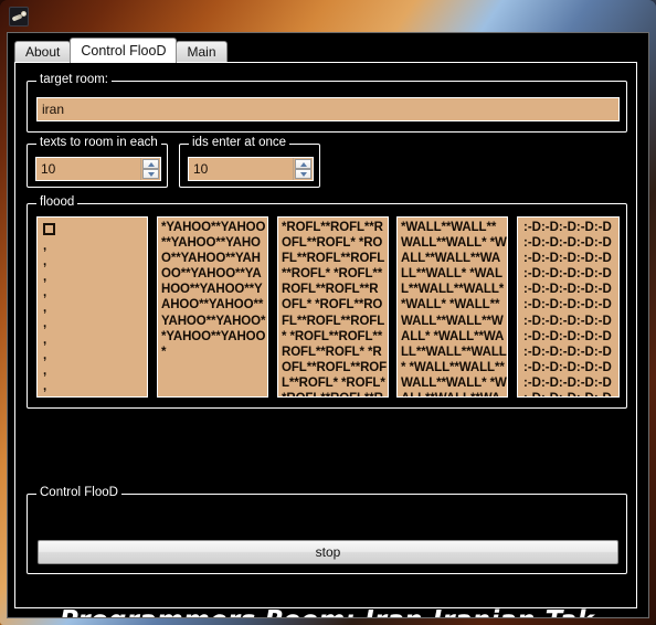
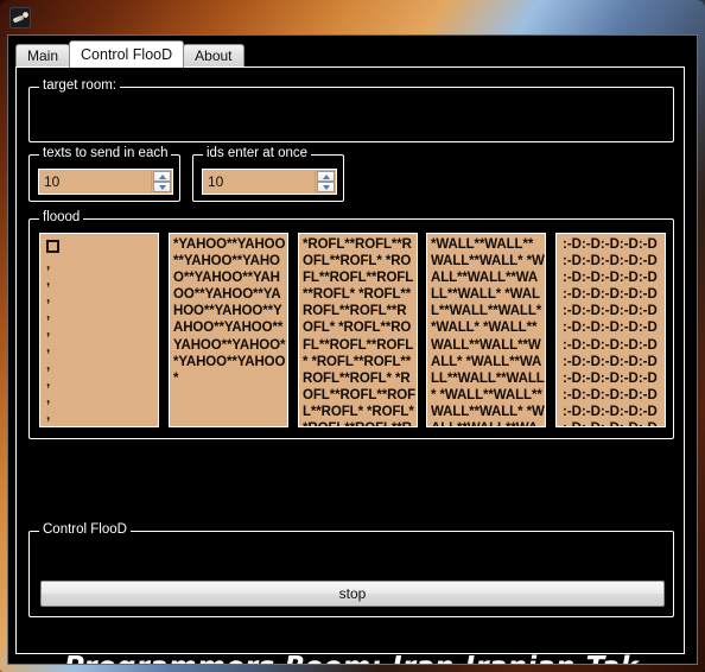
- About
+ Main
  Control FlooD
- Main
+ About
  target room:
- iran
- texts to room in each
+ texts to send in each
  10
  ids enter at once
  10
  floood
  ,
  ,
  ,
  ,
  ,
  ,
  ,
  ,
  ,
  ,
  *YAHOO**YAHOO**YAHOO**YAHOO**YAHOO**YAHOO**YAHOO**YAHOO**YAHOO**YAHOO**YAHOO**YAHOO**YAHOO**YAHOO**YAHOO*
  *ROFL**ROFL**ROFL**ROFL* *ROFL**ROFL**ROFL**ROFL* *ROFL**ROFL**ROFL**ROFL* *ROFL**ROFL**ROFL**ROFL* *ROFL**ROFL**ROFL**ROFL* *ROFL**ROFL**ROFL**ROFL* *ROFL*
  *WALL**WALL**WALL**WALL* *WALL**WALL**WALL**WALL* *WALL**WALL**WALL**WALL* *WALL**WALL**WALL**WALL* *WALL**WALL**WALL**WALL* *WALL**WALL**WALL**WALL* *W
  :-D:-D:-D:-D:-D
  :-D:-D:-D:-D:-D
  :-D:-D:-D:-D:-D
  :-D:-D:-D:-D:-D
  :-D:-D:-D:-D:-D
  :-D:-D:-D:-D:-D
  :-D:-D:-D:-D:-D
  :-D:-D:-D:-D:-D
  :-D:-D:-D:-D:-D
  :-D:-D:-D:-D:-D
  :-D:-D:-D:-D:-D
  Control FlooD
  stop
